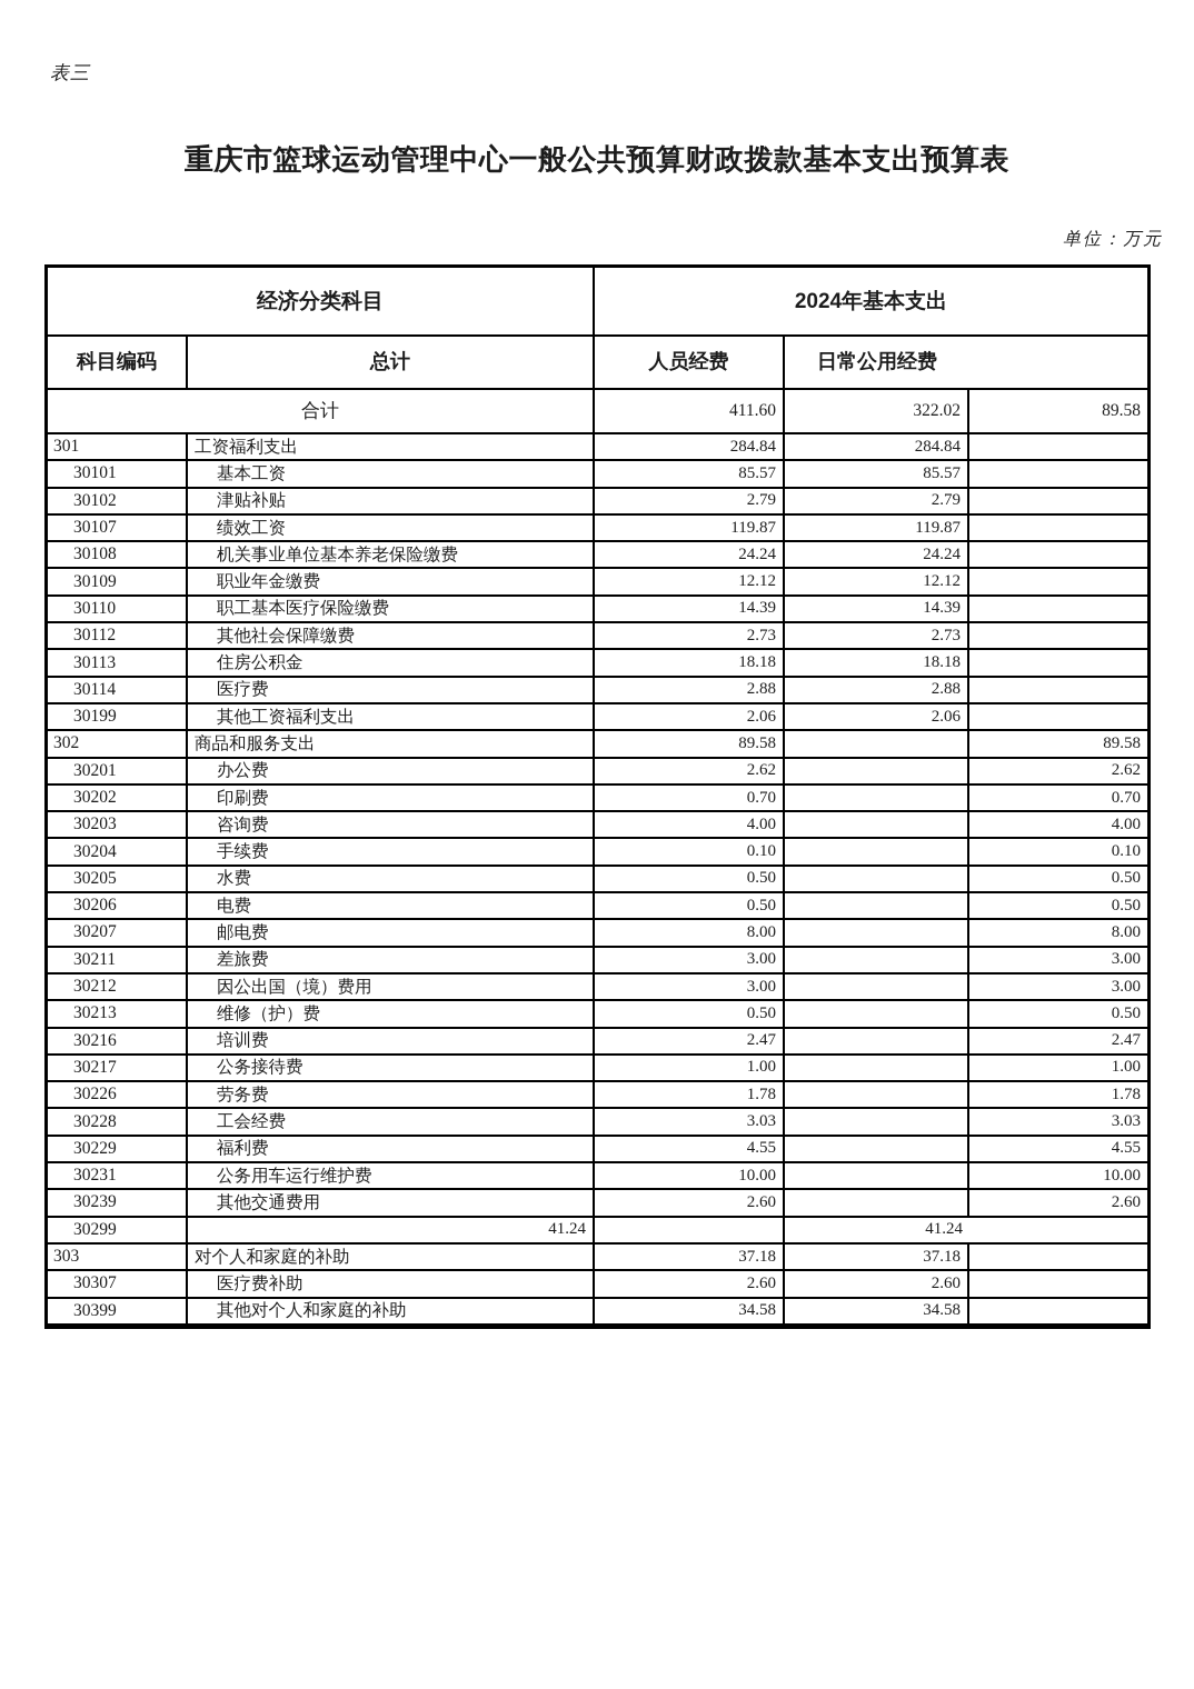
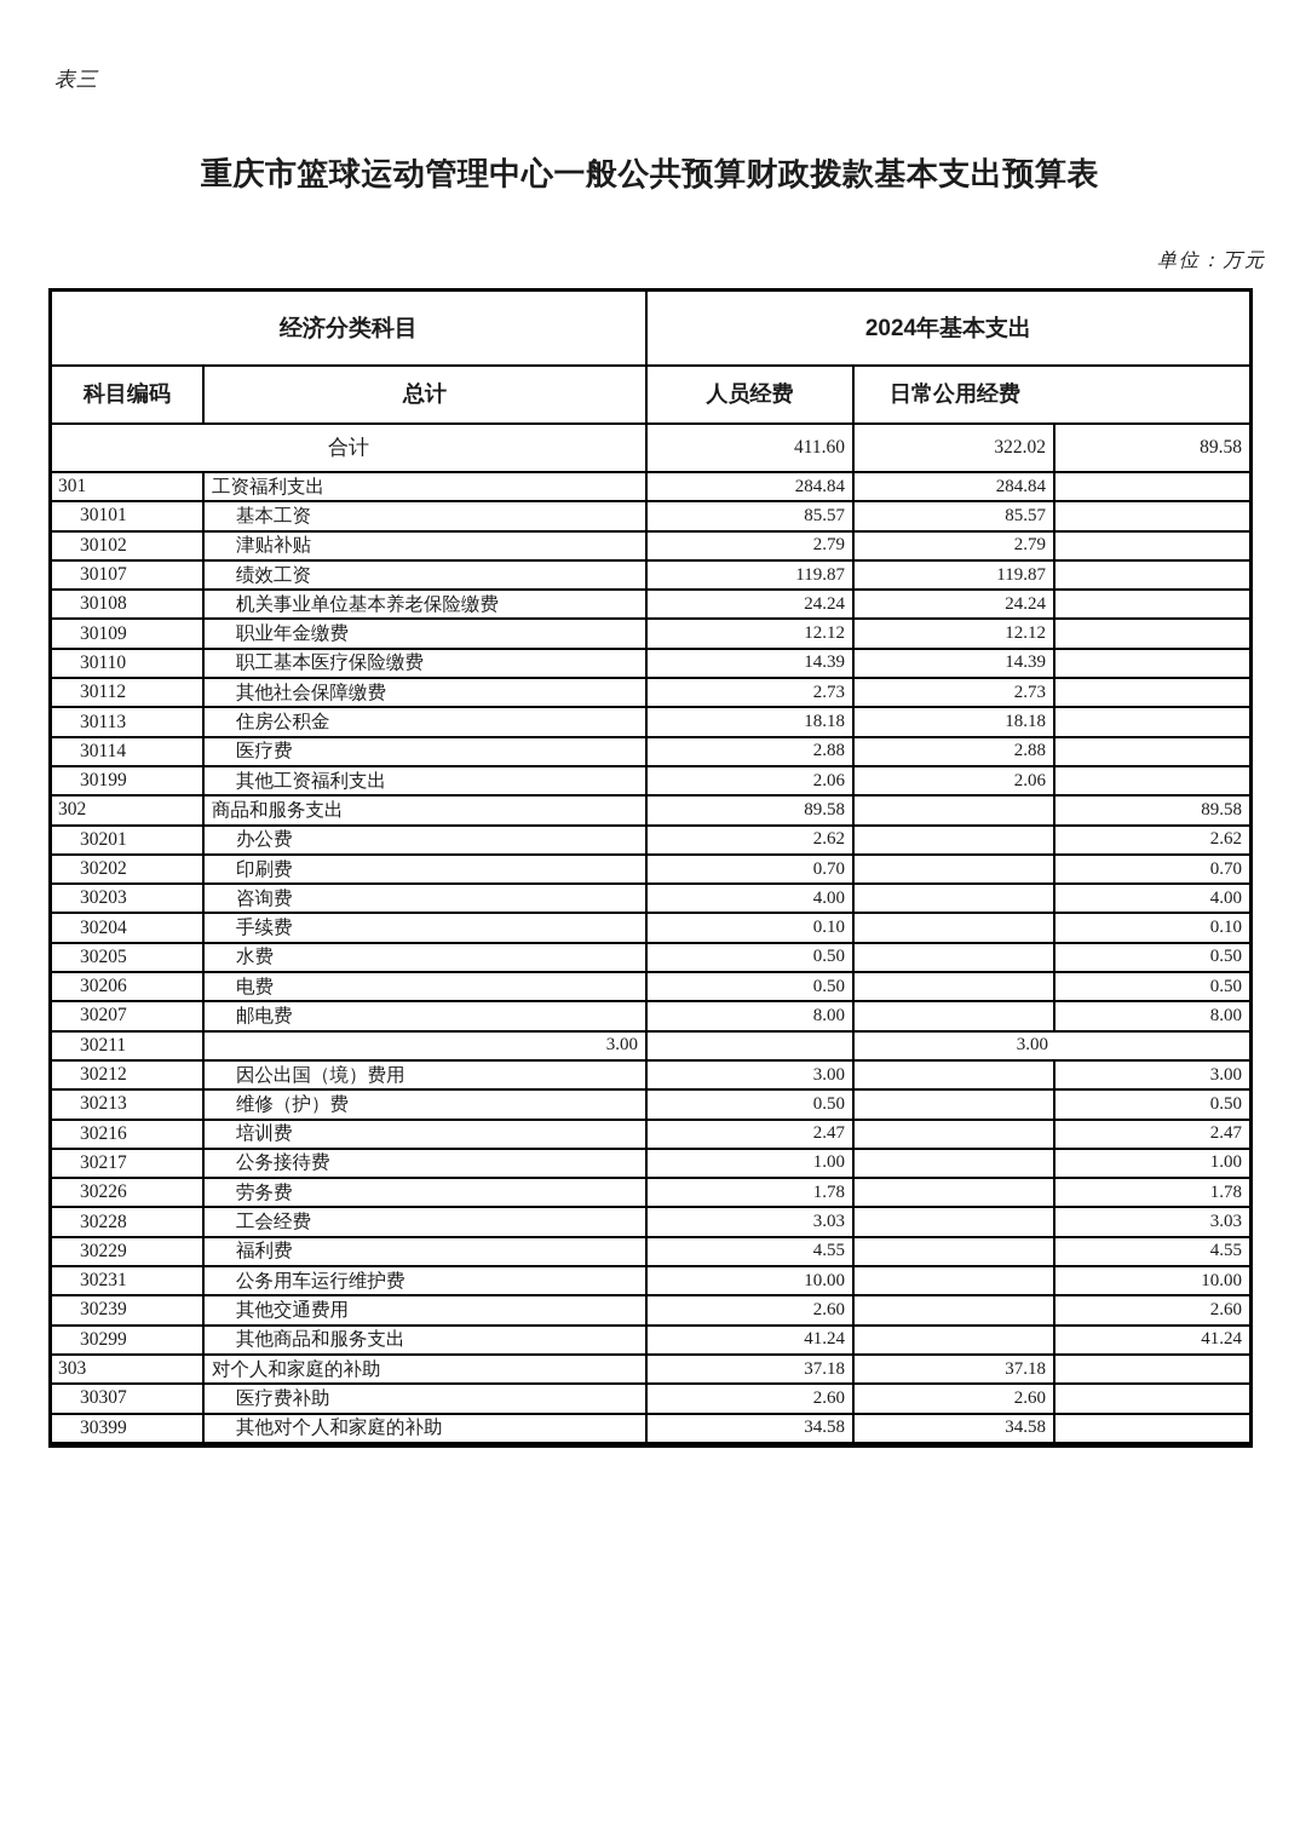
  表三
  重庆市篮球运动管理中心一般公共预算财政拨款基本支出预算表
  单位：万元
  经济分类科目
  2024年基本支出
  科目编码
  总计
  人员经费
  日常公用经费
  合计
  411.60
  322.02
  89.58
  301
  工资福利支出
  284.84
  284.84
  30101
  基本工资
  85.57
  85.57
  30102
  津贴补贴
  2.79
  2.79
  30107
  绩效工资
  119.87
  119.87
  30108
  机关事业单位基本养老保险缴费
  24.24
  24.24
  30109
  职业年金缴费
  12.12
  12.12
  30110
  职工基本医疗保险缴费
  14.39
  14.39
  30112
  其他社会保障缴费
  2.73
  2.73
  30113
  住房公积金
  18.18
  18.18
  30114
  医疗费
  2.88
  2.88
  30199
  其他工资福利支出
  2.06
  2.06
  302
  商品和服务支出
  89.58
  89.58
  30201
  办公费
  2.62
  2.62
  30202
  印刷费
  0.70
  0.70
  30203
  咨询费
  4.00
  4.00
  30204
  手续费
  0.10
  0.10
  30205
  水费
  0.50
  0.50
  30206
  电费
  0.50
  0.50
  30207
  邮电费
  8.00
  8.00
  30211
- 差旅费
  3.00
  3.00
  30212
  因公出国（境）费用
  3.00
  3.00
  30213
  维修（护）费
  0.50
  0.50
  30216
  培训费
  2.47
  2.47
  30217
  公务接待费
  1.00
  1.00
  30226
  劳务费
  1.78
  1.78
  30228
  工会经费
  3.03
  3.03
  30229
  福利费
  4.55
  4.55
  30231
  公务用车运行维护费
  10.00
  10.00
  30239
  其他交通费用
  2.60
  2.60
  30299
+ 其他商品和服务支出
  41.24
  41.24
  303
  对个人和家庭的补助
  37.18
  37.18
  30307
  医疗费补助
  2.60
  2.60
  30399
  其他对个人和家庭的补助
  34.58
  34.58
